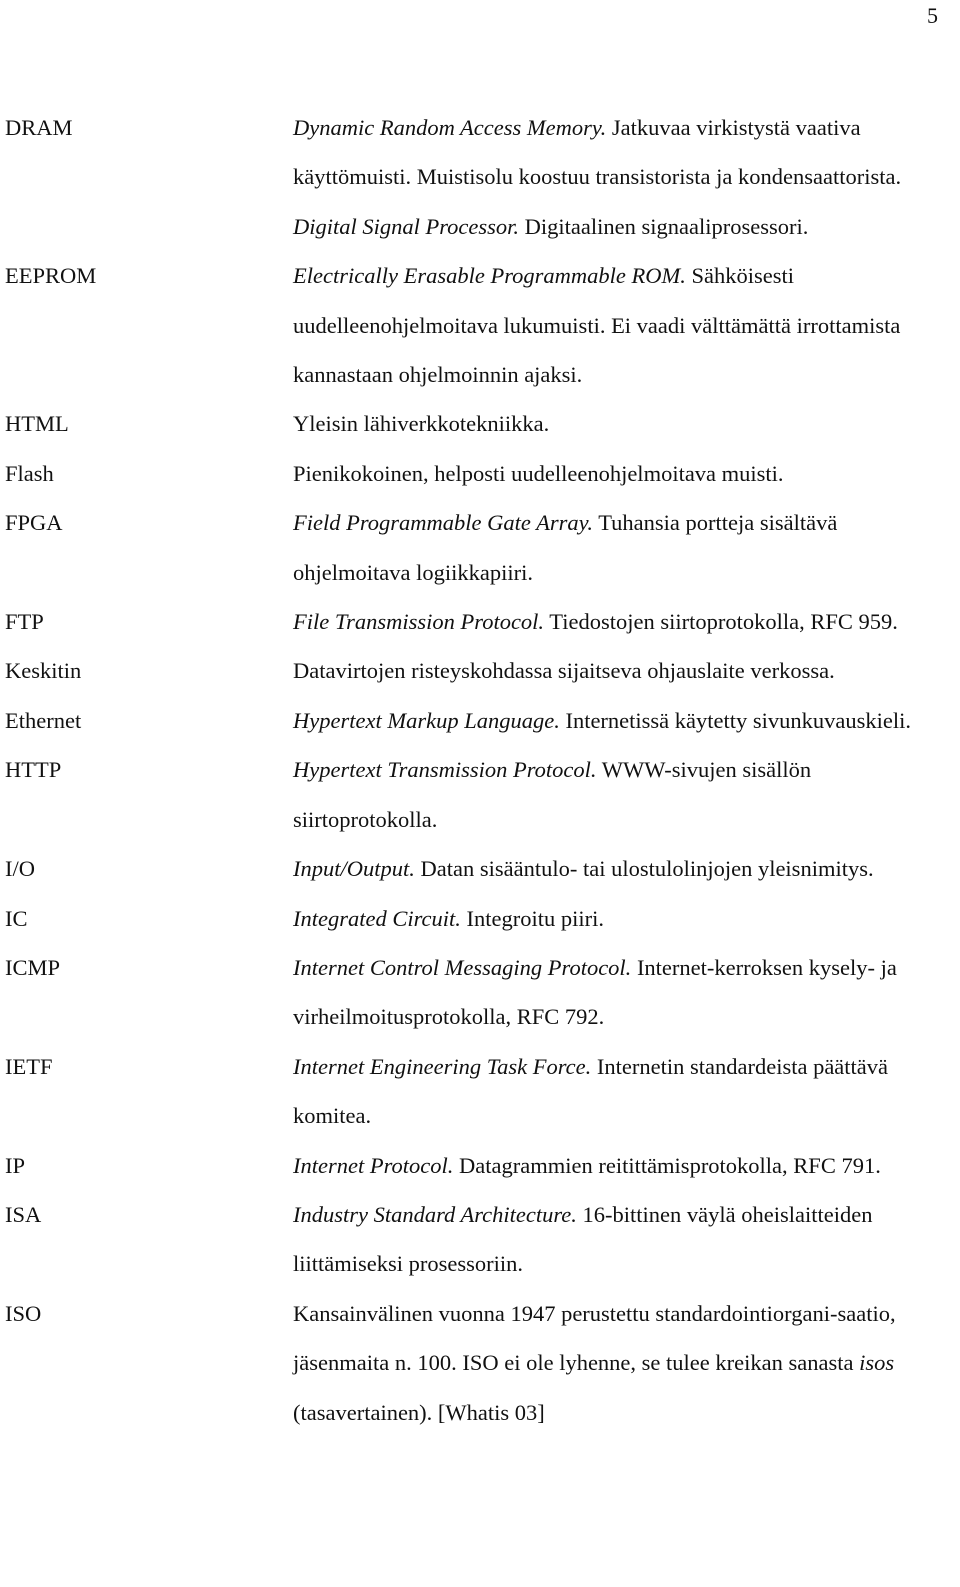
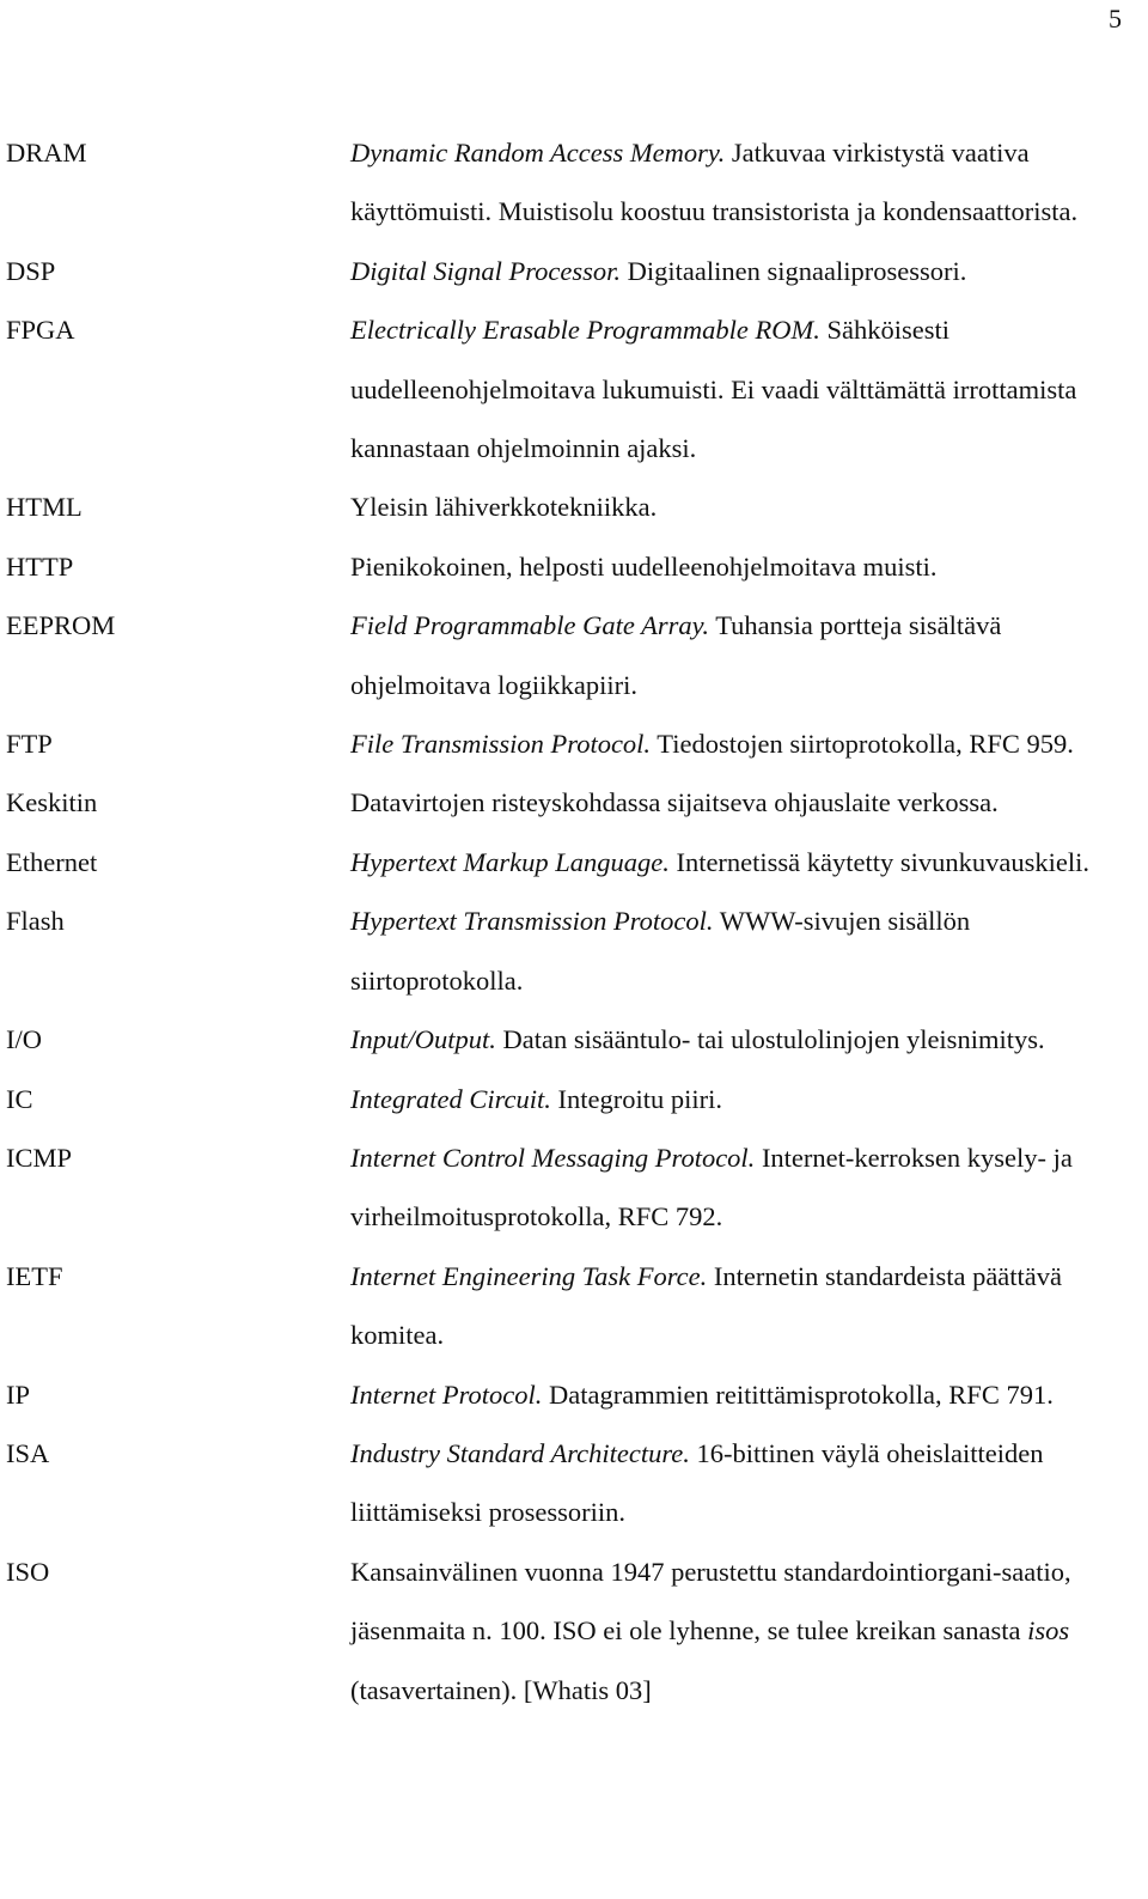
  5
  DRAM
  Dynamic Random Access Memory. Jatkuvaa virkistystä vaativa käyttömuisti. Muistisolu koostuu transistorista ja kondensaattorista.
+ DSP
  Digital Signal Processor. Digitaalinen signaaliprosessori.
- EEPROM
+ FPGA
  Electrically Erasable Programmable ROM. Sähköisesti uudelleenohjelmoitava lukumuisti. Ei vaadi välttämättä irrottamista kannastaan ohjelmoinnin ajaksi.
  HTML
  Yleisin lähiverkkotekniikka.
- Flash
+ HTTP
  Pienikokoinen, helposti uudelleenohjelmoitava muisti.
- FPGA
+ EEPROM
  Field Programmable Gate Array. Tuhansia portteja sisältävä ohjelmoitava logiikkapiiri.
  FTP
  File Transmission Protocol. Tiedostojen siirtoprotokolla, RFC 959.
  Keskitin
  Datavirtojen risteyskohdassa sijaitseva ohjauslaite verkossa.
  Ethernet
  Hypertext Markup Language. Internetissä käytetty sivunkuvauskieli.
- HTTP
+ Flash
  Hypertext Transmission Protocol. WWW-sivujen sisällön siirtoprotokolla.
  I/O
  Input/Output. Datan sisääntulo- tai ulostulolinjojen yleisnimitys.
  IC
  Integrated Circuit. Integroitu piiri.
  ICMP
  Internet Control Messaging Protocol. Internet-kerroksen kysely- ja virheilmoitusprotokolla, RFC 792.
  IETF
  Internet Engineering Task Force. Internetin standardeista päättävä komitea.
  IP
  Internet Protocol. Datagrammien reitittämisprotokolla, RFC 791.
  ISA
  Industry Standard Architecture. 16-bittinen väylä oheislaitteiden liittämiseksi prosessoriin.
  ISO
  Kansainvälinen vuonna 1947 perustettu standardointiorgani-saatio, jäsenmaita n. 100. ISO ei ole lyhenne, se tulee kreikan sanasta isos (tasavertainen). [Whatis 03]
